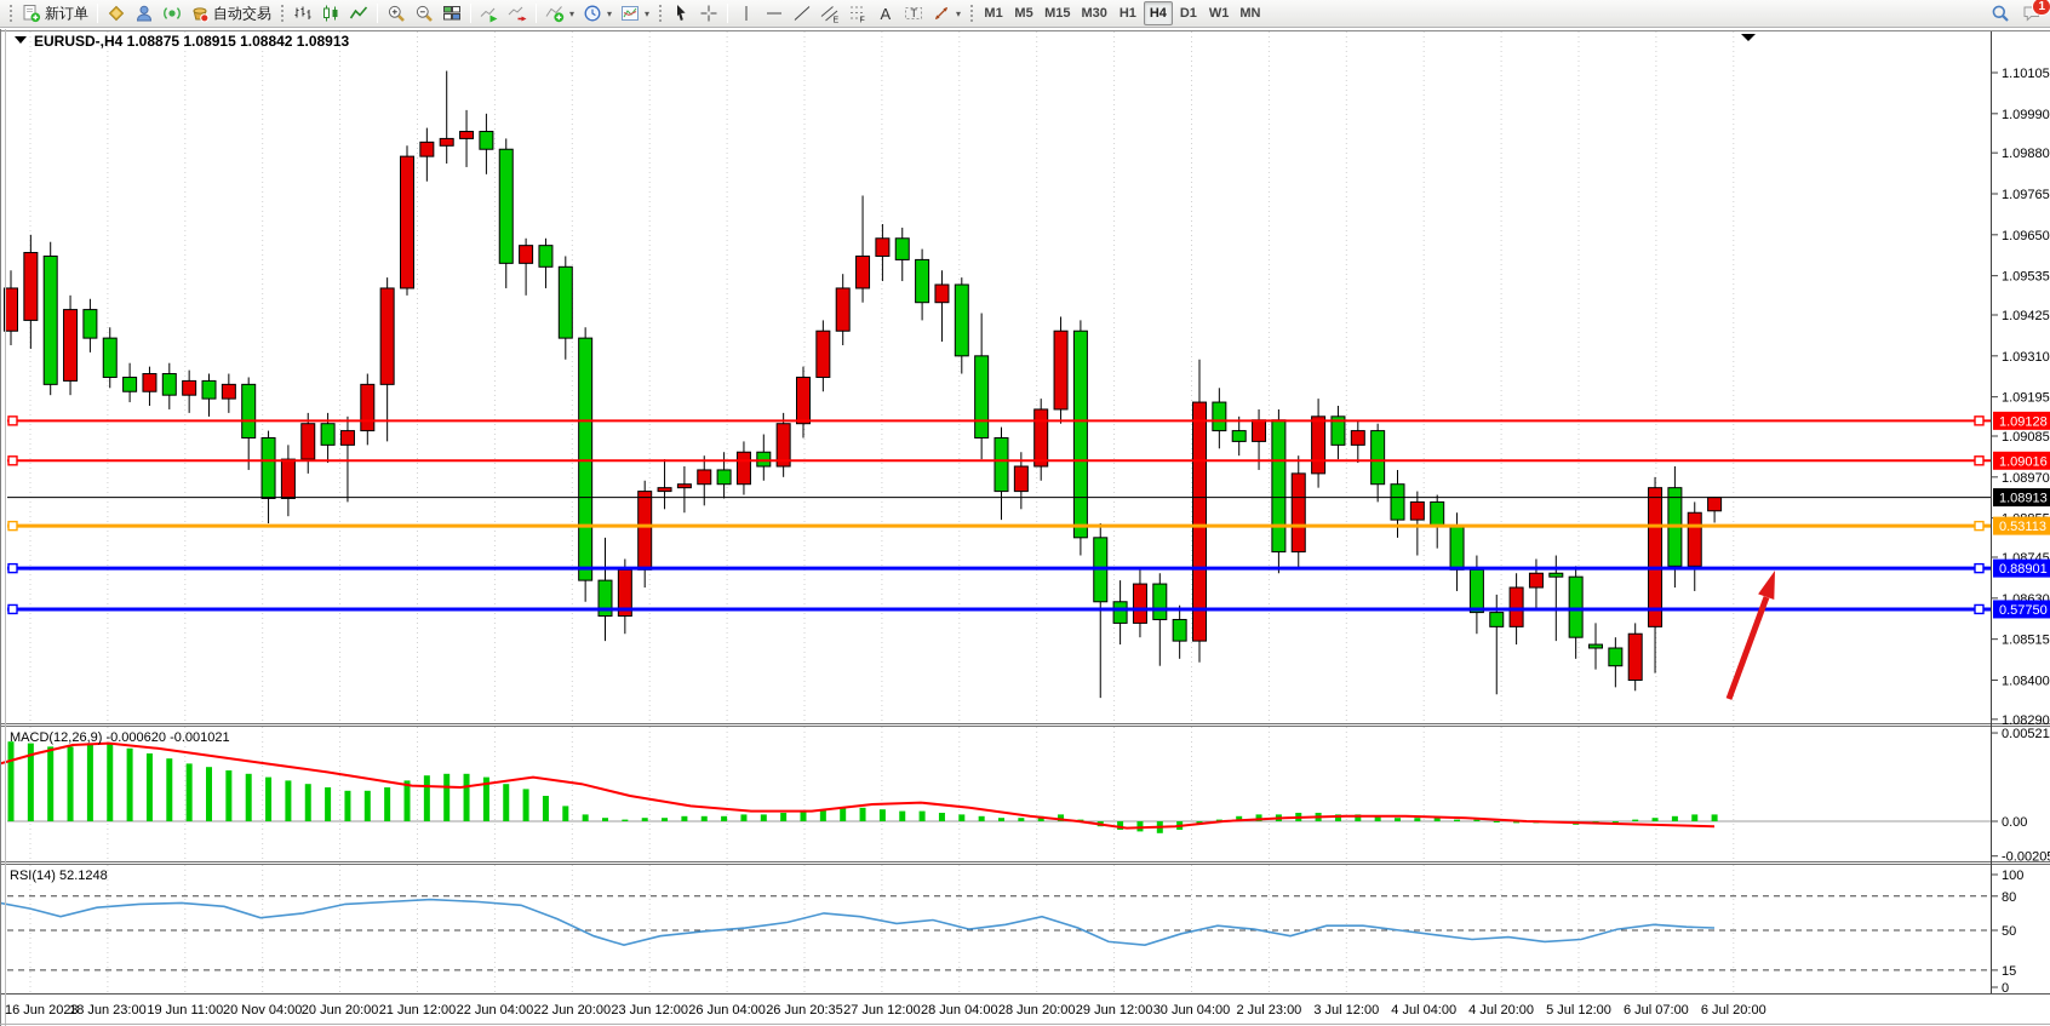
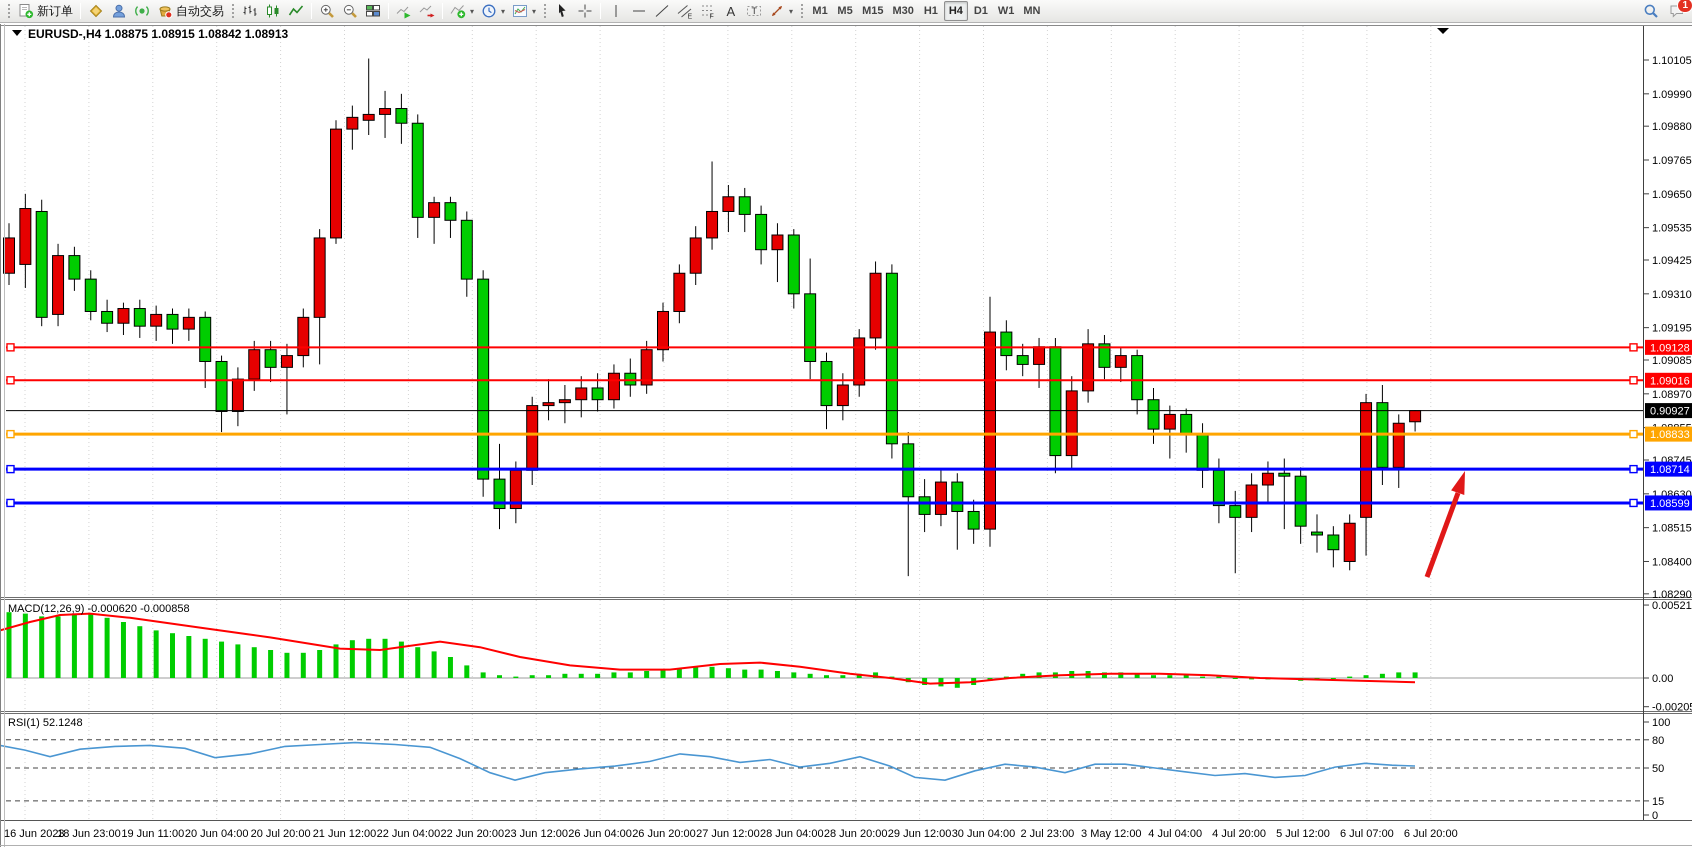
  新订单
  自动交易
  ▾
  ▾
  ▾
  A
  T
  ▾
  M1
  M5
  M15
  M30
  H1
  H4
  D1
  W1
  MN
  1
  1.10105
  1.09990
  1.09880
  1.09765
  1.09650
  1.09535
  1.09425
  1.09310
  1.09195
  1.09085
  1.08970
  1.08745
  1.08630
  1.08515
  1.08400
  1.08290
  0.00521
  0.00
  -0.0020
  100
  80
  50
  15
  0
  1.09128
  1.09016
- 0.53113
+ 1.08833
- 0.88901
+ 1.08714
- 0.57750
+ 1.08599
- 1.08913
+ 0.90927
- MACD(12,26,9) -0.000620 -0.001021
+ MACD(12,26,9) -0.000620 -0.000858
- RSI(14) 52.1248
+ RSI(1) 52.1248
  16 Jun 2023
  18 Jun 23:00
  19 Jun 11:00
- 20 Nov 04:00
+ 20 Jun 04:00
- 20 Jun 20:00
+ 20 Jul 20:00
  21 Jun 12:00
  22 Jun 04:00
  22 Jun 20:00
  23 Jun 12:00
  26 Jun 04:00
- 26 Jun 20:35
+ 26 Jun 20:00
  27 Jun 12:00
  28 Jun 04:00
  28 Jun 20:00
  29 Jun 12:00
  30 Jun 04:00
  2 Jul 23:00
- 3 Jul 12:00
+ 3 May 12:00
  4 Jul 04:00
  4 Jul 20:00
  5 Jul 12:00
  6 Jul 07:00
  6 Jul 20:00
  EURUSD-,H4 1.08875 1.08915 1.08842 1.08913
